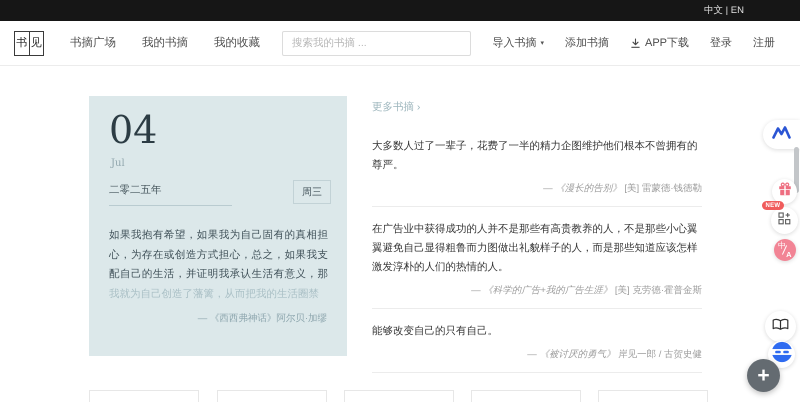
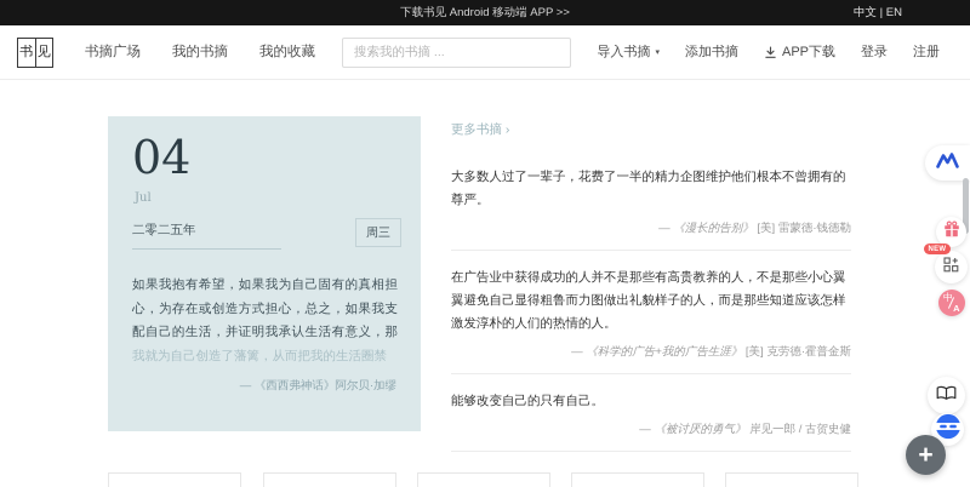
+ 下载书见 Android 移动端 APP >>
  中文 | EN
  书
  见
  书摘广场
  我的书摘
  我的收藏
  搜索我的书摘 ...
  导入书摘
  添加书摘
  APP下载
  登录
  注册
  04
  Jul
  二零二五年
  周三
  如果我抱有希望，如果我为自己固有的真相担心，为存在或创造方式担心，总之，如果我支配自己的生活，并证明我承认生活有意义，那我就为自己创造了藩篱，从而把我的生活圈禁
  — 《西西弗神话》阿尔贝·加缪
  更多书摘 ›
  大多数人过了一辈子，花费了一半的精力企图维护他们根本不曾拥有的尊严。
  — 《漫长的告别》 [美] 雷蒙德·钱德勒
  在广告业中获得成功的人并不是那些有高贵教养的人，不是那些小心翼翼避免自己显得粗鲁而力图做出礼貌样子的人，而是那些知道应该怎样激发淳朴的人们的热情的人。
  — 《科学的广告+我的广告生涯》 [美] 克劳德·霍普金斯
  能够改变自己的只有自己。
  — 《被讨厌的勇气》 岸见一郎 / 古贺史健
  中
  A
  +
